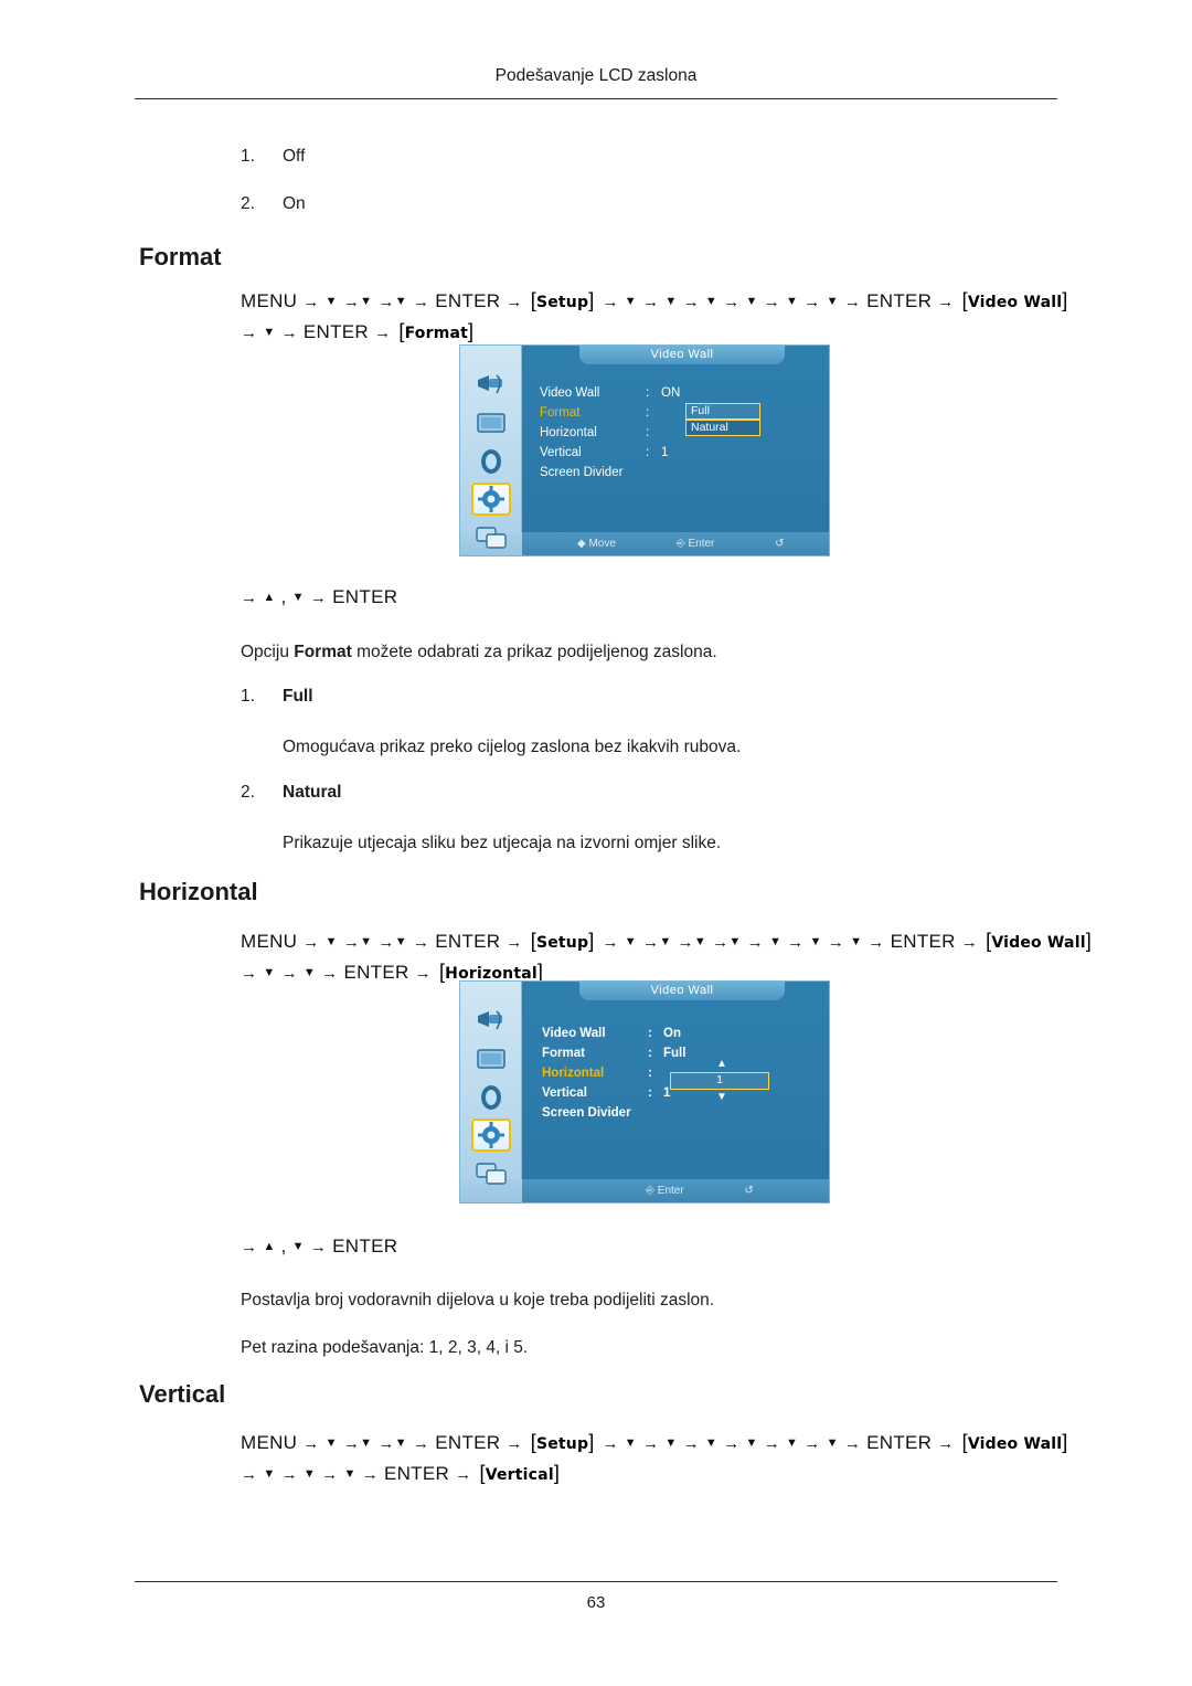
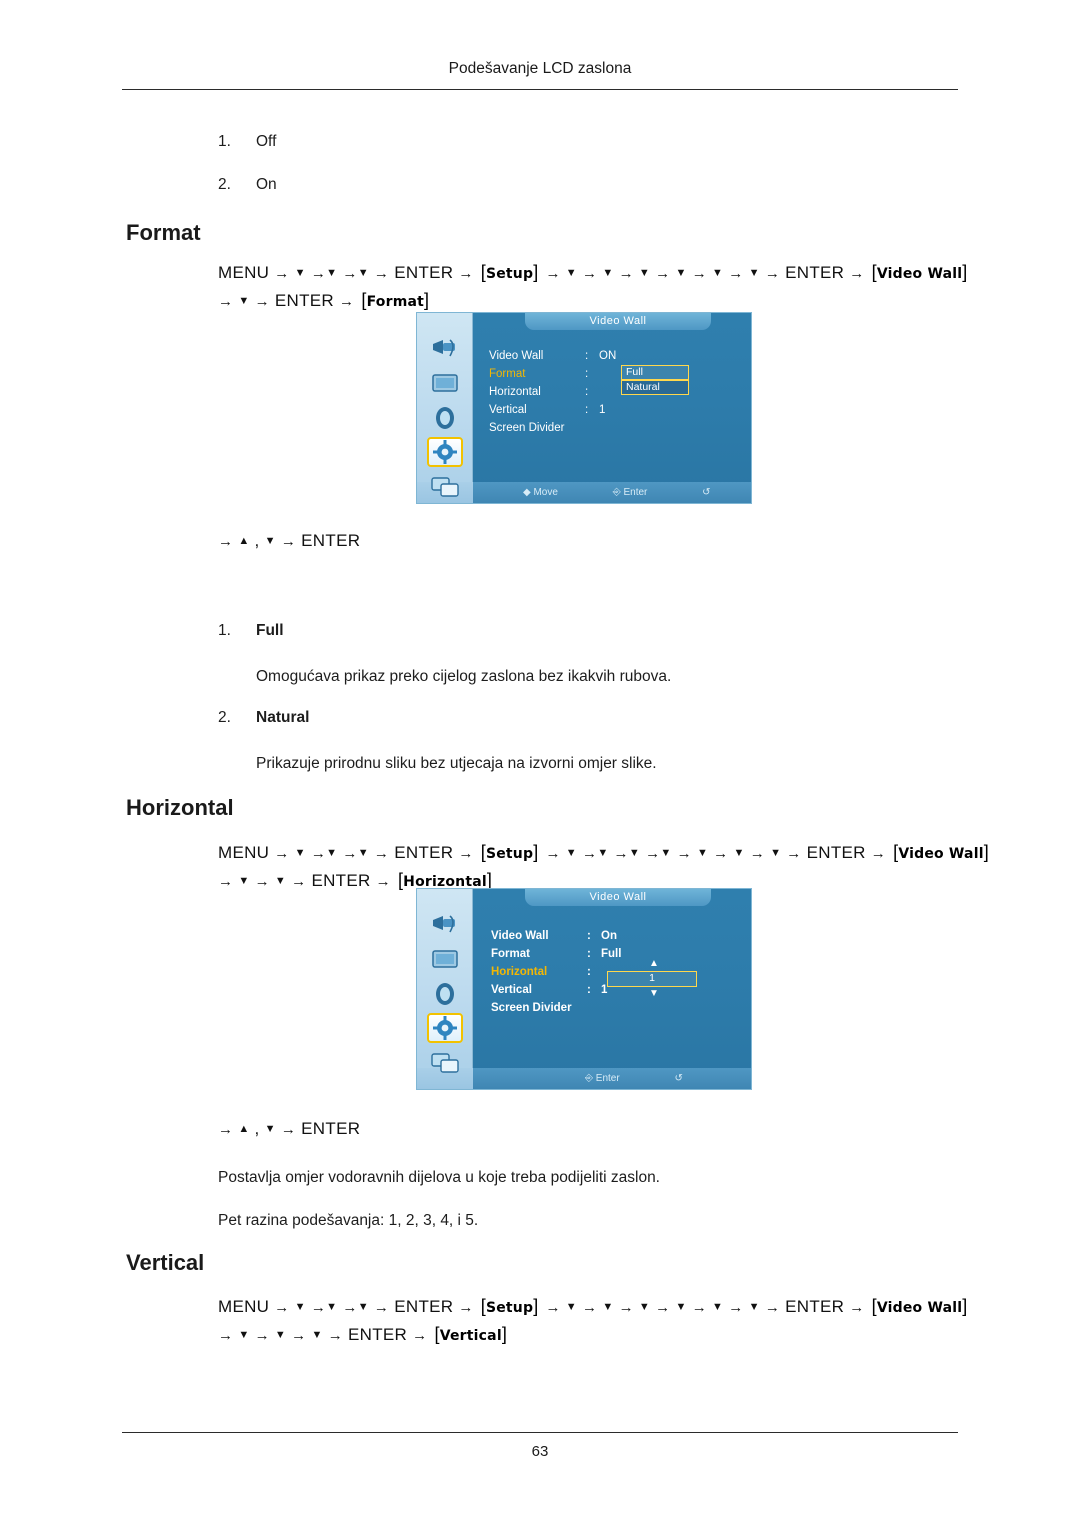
  Podešavanje LCD zaslona
  1. Off
  2. On
  Format
  MENU → ▼ →▼ →▼ → ENTER → Setup → ▼ → ▼ → ▼ → ▼ → ▼ → ▼ → ENTER → Video Wall
  → ▼ → ENTER → Format
  Video Wall
  Video Wall : ON
  Format :
  Horizontal :
  Vertical : 1
  Screen Divider
  Full
  Natural
  → ▲ , ▼ → ENTER
- Opciju Format možete odabrati za prikaz podijeljenog zaslona.
  1. Full
  Omogućava prikaz preko cijelog zaslona bez ikakvih rubova.
  2. Natural
- Prikazuje utjecaja sliku bez utjecaja na izvorni omjer slike.
+ Prikazuje prirodnu sliku bez utjecaja na izvorni omjer slike.
  Horizontal
  MENU → ▼ →▼ →▼ → ENTER → Setup → ▼ →▼ →▼ →▼ → ▼ → ▼ → ▼ → ENTER → Video Wall
  → ▼ → ▼ → ENTER → Horizontal
  Video Wall
  Video Wall : On
  Format : Full
  Horizontal :
  Vertical : 1
  Screen Divider
  1
  ▲
  ▼
  → ▲ , ▼ → ENTER
- Postavlja broj vodoravnih dijelova u koje treba podijeliti zaslon.
+ Postavlja omjer vodoravnih dijelova u koje treba podijeliti zaslon.
  Pet razina podešavanja: 1, 2, 3, 4, i 5.
  Vertical
  MENU → ▼ →▼ →▼ → ENTER → Setup → ▼ → ▼ → ▼ → ▼ → ▼ → ▼ → ENTER → Video Wall
  → ▼ → ▼ → ▼ → ENTER → Vertical
  63
